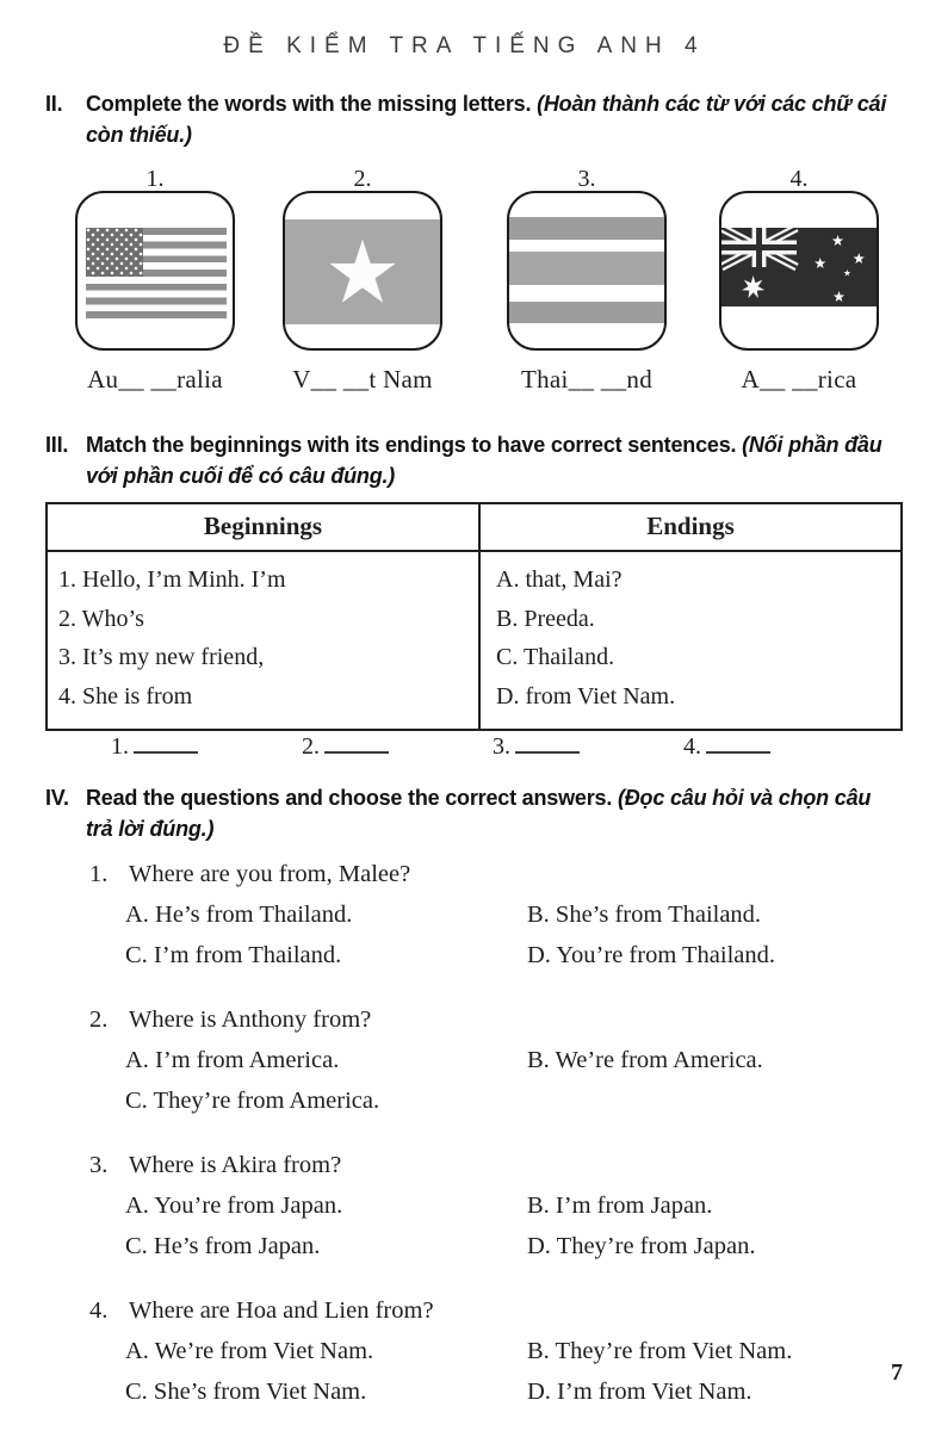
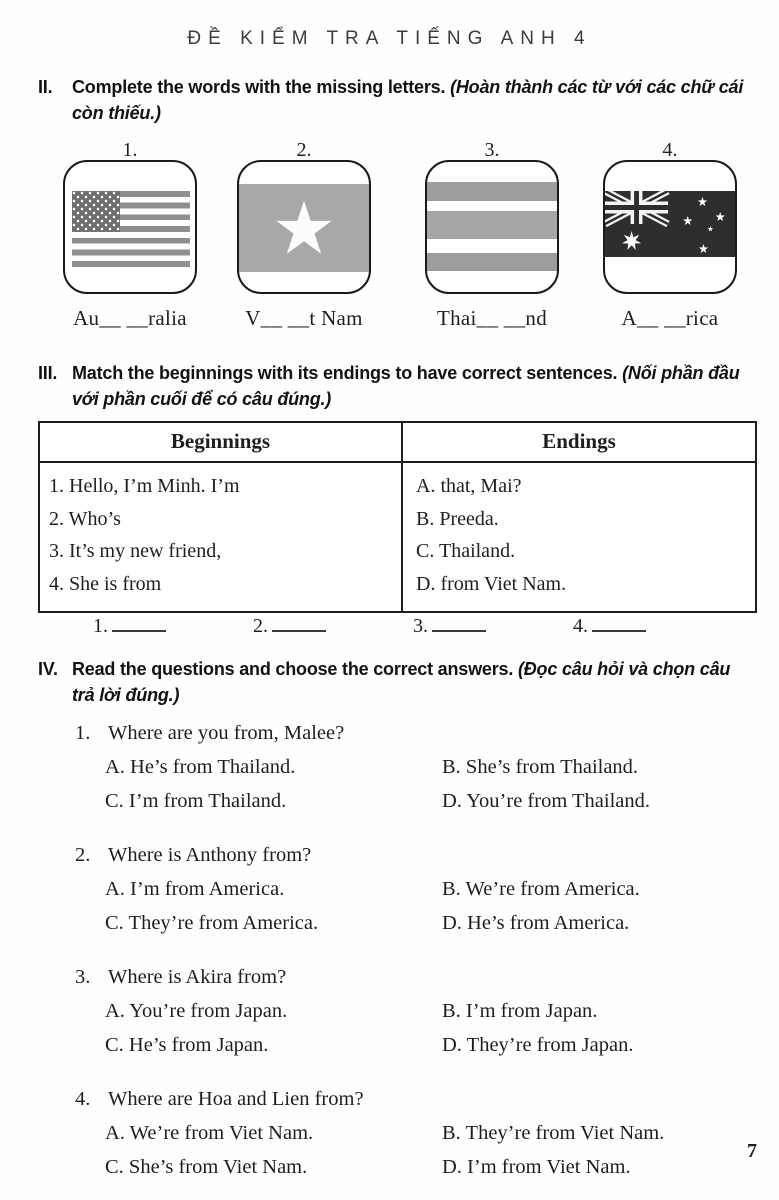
  ĐỀ KIỂM TRA TIẾNG ANH 4
  II.
  Complete the words with the missing letters. (Hoàn thành các từ với các chữ cái còn thiếu.)
  1.
  2.
  3.
  4.
  Au__ __ralia
  V__ __t Nam
  Thai__ __nd
  A__ __rica
  III.
  Match the beginnings with its endings to have correct sentences. (Nối phần đầu với phần cuối để có câu đúng.)
  Beginnings
  Endings
  1. Hello, I’m Minh. I’m
  2. Who’s
  3. It’s my new friend,
  4. She is from
  A. that, Mai?
  B. Preeda.
  C. Thailand.
  D. from Viet Nam.
  1.
  2.
  3.
  4.
  IV.
  Read the questions and choose the correct answers. (Đọc câu hỏi và chọn câu trả lời đúng.)
  1.
  Where are you from, Malee?
  A. He’s from Thailand.
  B. She’s from Thailand.
  C. I’m from Thailand.
  D. You’re from Thailand.
  2.
  Where is Anthony from?
  A. I’m from America.
  B. We’re from America.
  C. They’re from America.
+ D. He’s from America.
  3.
  Where is Akira from?
  A. You’re from Japan.
  B. I’m from Japan.
  C. He’s from Japan.
  D. They’re from Japan.
  4.
  Where are Hoa and Lien from?
  A. We’re from Viet Nam.
  B. They’re from Viet Nam.
  C. She’s from Viet Nam.
  D. I’m from Viet Nam.
  7
